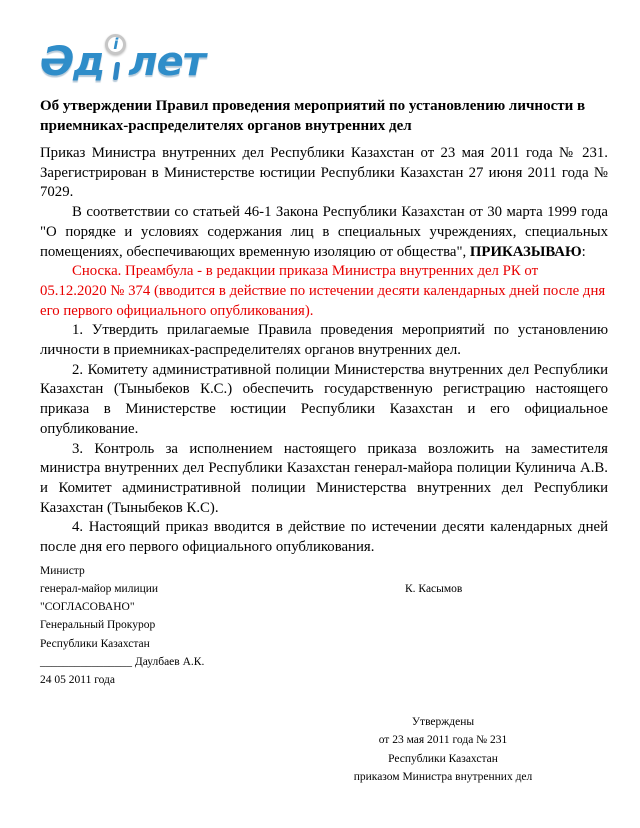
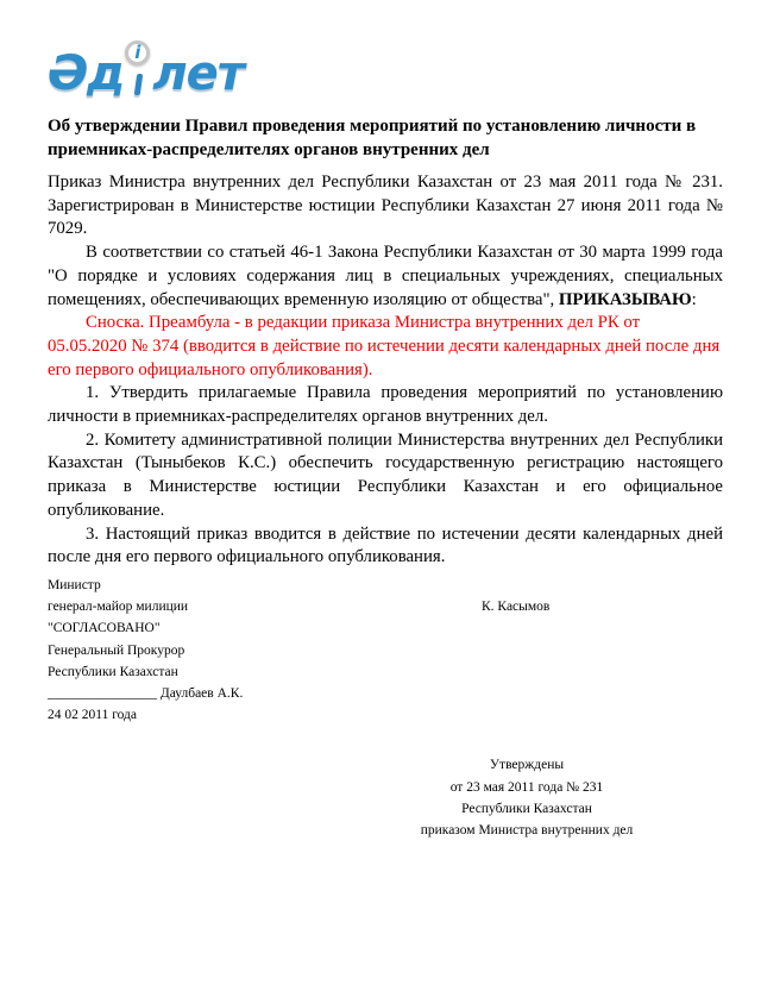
  Әд
  i
  лет
  Об утверждении Правил проведения мероприятий по установлению личности в приемниках-распределителях органов внутренних дел
  Приказ Министра внутренних дел Республики Казахстан от 23 мая 2011 года № 231. Зарегистрирован в Министерстве юстиции Республики Казахстан 27 июня 2011 года № 7029.
  В соответствии со статьей 46-1 Закона Республики Казахстан от 30 марта 1999 года "О порядке и условиях содержания лиц в специальных учреждениях, специальных помещениях, обеспечивающих временную изоляцию от общества", ПРИКАЗЫВАЮ:
- Сноска. Преамбула - в редакции приказа Министра внутренних дел РК от 05.12.2020 № 374 (вводится в действие по истечении десяти календарных дней после дня его первого официального опубликования).
+ Сноска. Преамбула - в редакции приказа Министра внутренних дел РК от 05.05.2020 № 374 (вводится в действие по истечении десяти календарных дней после дня его первого официального опубликования).
  1. Утвердить прилагаемые Правила проведения мероприятий по установлению личности в приемниках-распределителях органов внутренних дел.
  2. Комитету административной полиции Министерства внутренних дел Республики Казахстан (Тыныбеков К.С.) обеспечить государственную регистрацию настоящего приказа в Министерстве юстиции Республики Казахстан и его официальное опубликование.
- 3. Контроль за исполнением настоящего приказа возложить на заместителя министра внутренних дел Республики Казахстан генерал-майора полиции Кулинича А.В. и Комитет административной полиции Министерства внутренних дел Республики Казахстан (Тыныбеков К.С).
- 4. Настоящий приказ вводится в действие по истечении десяти календарных дней после дня его первого официального опубликования.
+ 3. Настоящий приказ вводится в действие по истечении десяти календарных дней после дня его первого официального опубликования.
  Министр
  генерал-майор милиции
  К. Касымов
  "СОГЛАСОВАНО"
  Генеральный Прокурор
  Республики Казахстан
  ________________ Даулбаев А.К.
- 24 05 2011 года
+ 24 02 2011 года
  Утверждены
  от 23 мая 2011 года № 231
  Республики Казахстан
  приказом Министра внутренних дел
